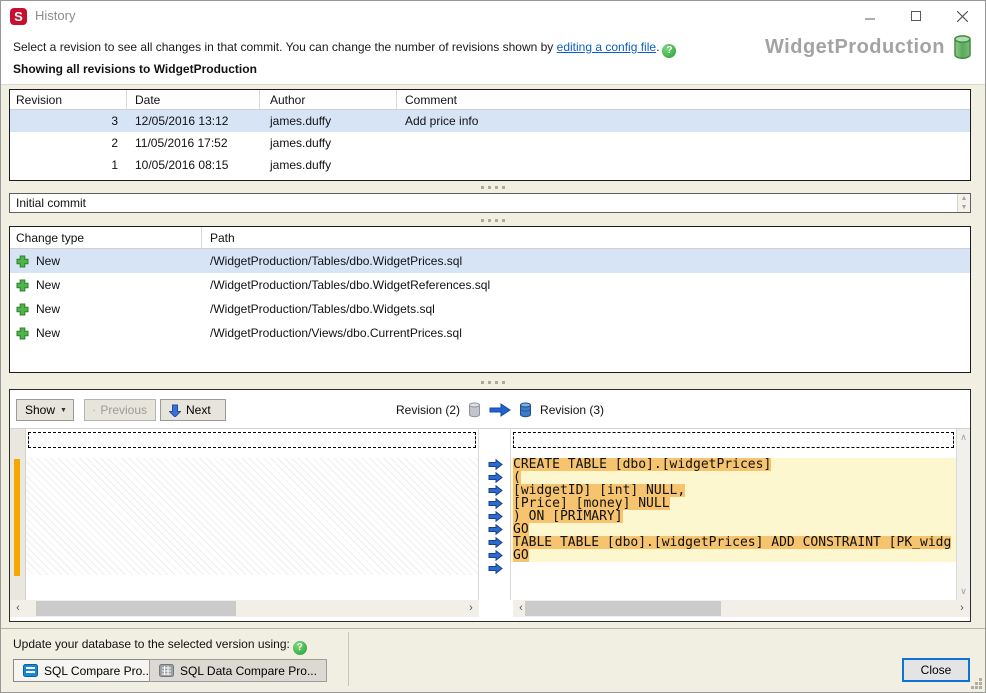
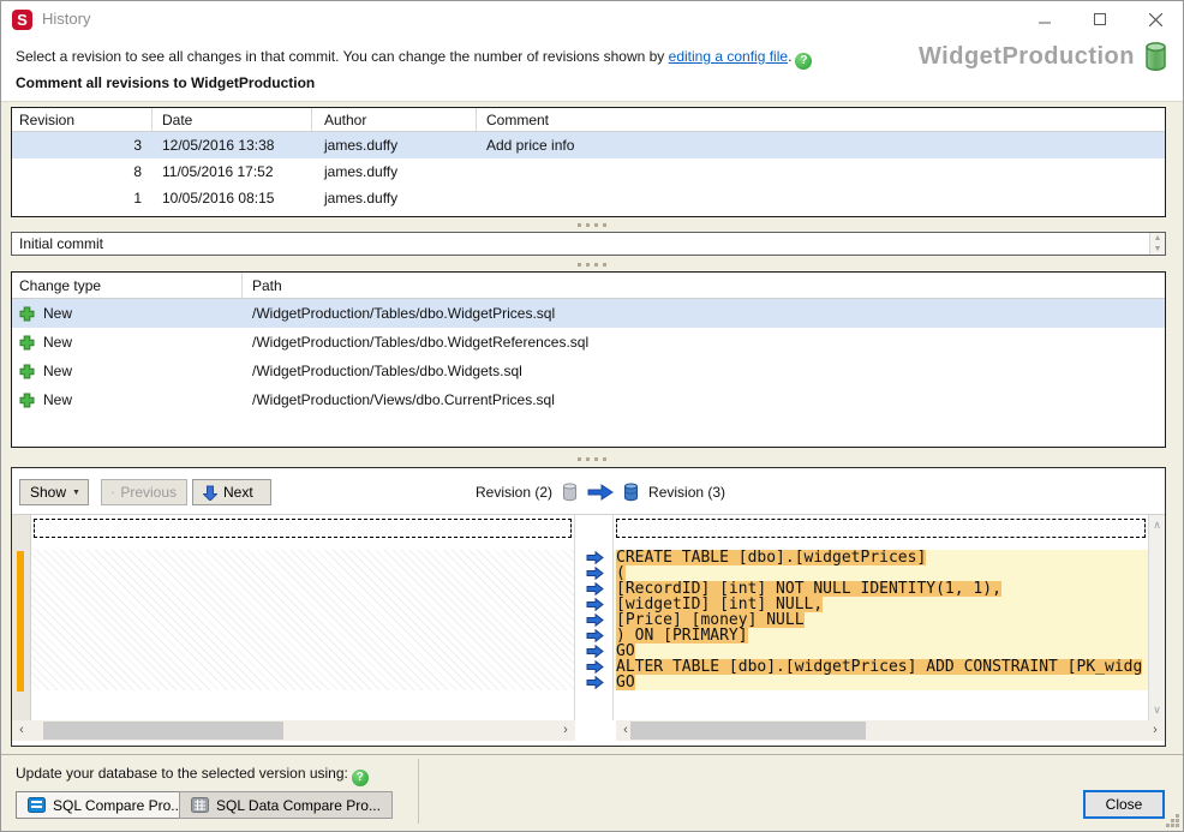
  S
  History
  Select a revision to see all changes in that commit. You can change the number of revisions shown by editing a config file. ?
  WidgetProduction
- Showing all revisions to WidgetProduction
+ Comment all revisions to WidgetProduction
  Revision
  Date
  Author
  Comment
  3
- 12/05/2016 13:12
+ 12/05/2016 13:38
  james.duffy
  Add price info
- 2
+ 8
  11/05/2016 17:52
  james.duffy
  1
  10/05/2016 08:15
  james.duffy
  Initial commit
  Change type
  Path
  New
  /WidgetProduction/Tables/dbo.WidgetPrices.sql
  New
  /WidgetProduction/Tables/dbo.WidgetReferences.sql
  New
  /WidgetProduction/Tables/dbo.Widgets.sql
  New
  /WidgetProduction/Views/dbo.CurrentPrices.sql
  Show
  Previous
  Next
  Revision (2)
  Revision (3)
  CREATE TABLE [dbo].[widgetPrices]
  (
+ [RecordID] [int] NOT NULL IDENTITY(1, 1),
  [widgetID] [int] NULL,
  [Price] [money] NULL
  ) ON [PRIMARY]
  GO
- TABLE TABLE [dbo].[widgetPrices] ADD CONSTRAINT [PK_widg
+ ALTER TABLE [dbo].[widgetPrices] ADD CONSTRAINT [PK_widg
  GO
  ∧
  ∨
  ‹
  ›
  ‹
  ›
  Update your database to the selected version using: ?
  SQL Compare Pro..
  SQL Data Compare Pro...
  Close
